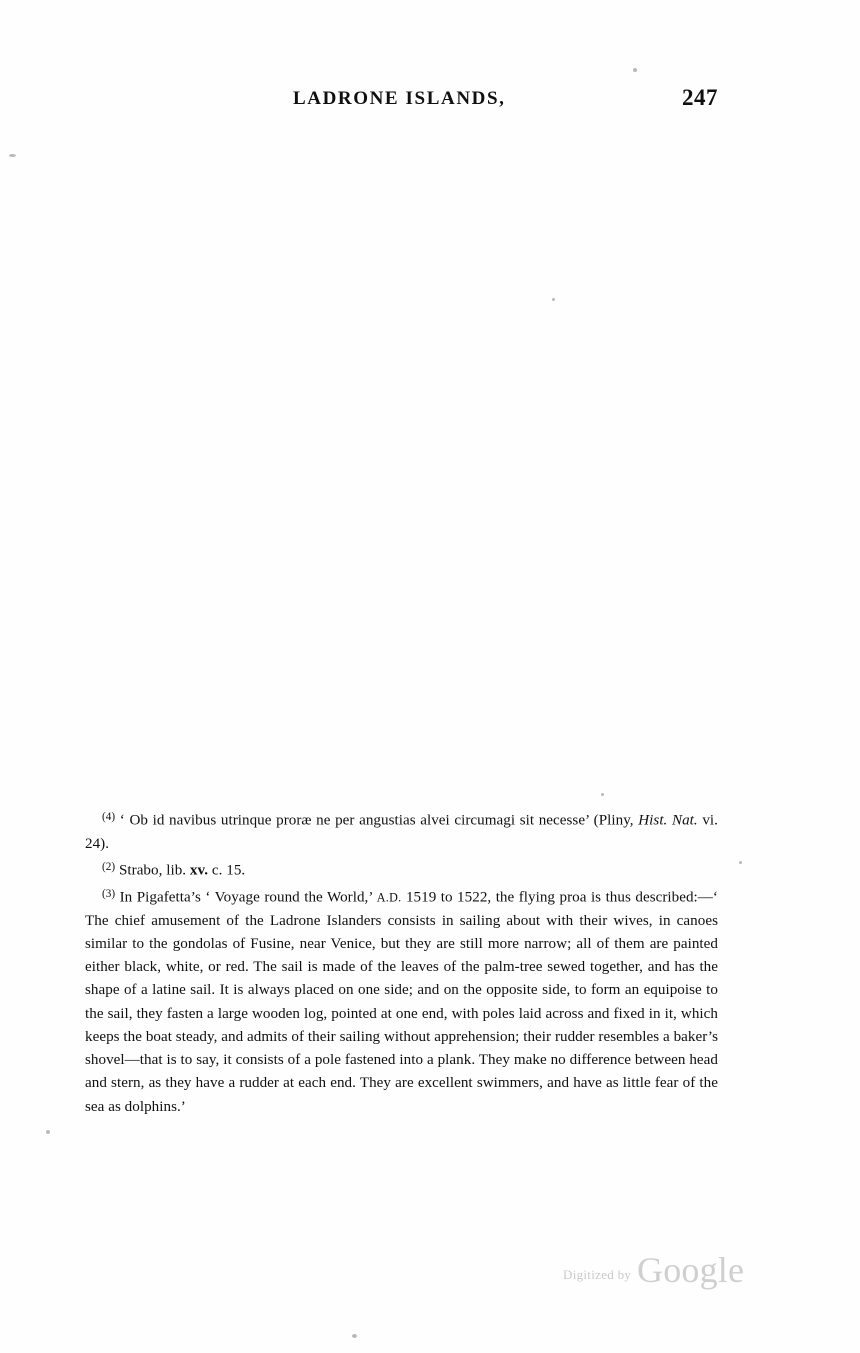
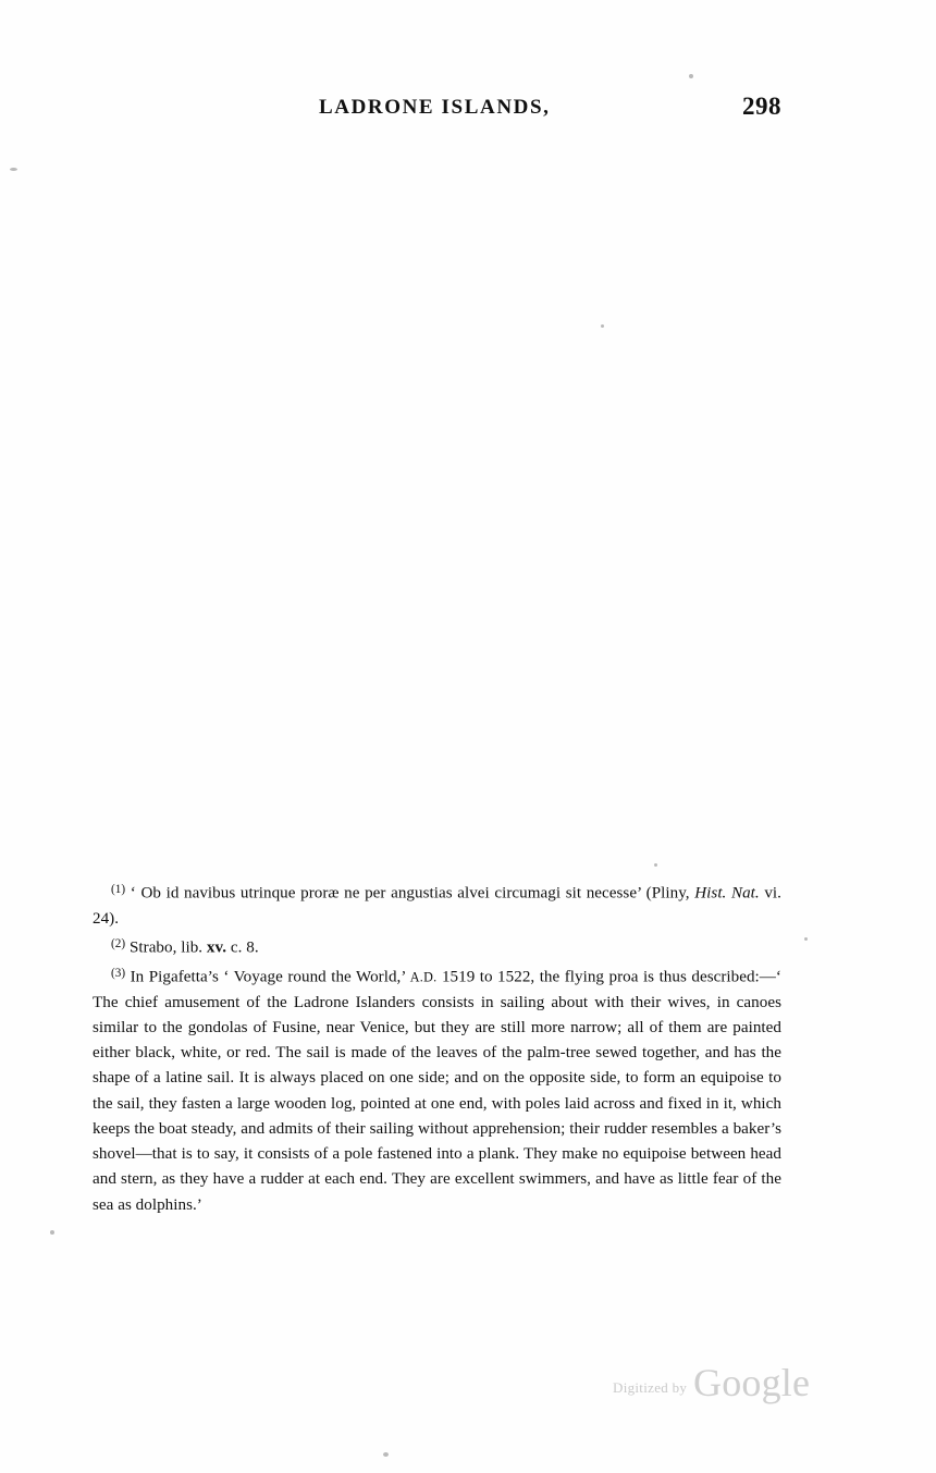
  LADRONE ISLANDS,
- 247
+ 298
- (4) ‘ Ob id navibus utrinque proræ ne per angustias alvei circumagi sit necesse’ (Pliny, Hist. Nat. vi. 24).
+ (1) ‘ Ob id navibus utrinque proræ ne per angustias alvei circumagi sit necesse’ (Pliny, Hist. Nat. vi. 24).
- (2) Strabo, lib. xv. c. 15.
+ (2) Strabo, lib. xv. c. 8.
- (3) In Pigafetta’s ‘ Voyage round the World,’ A.D. 1519 to 1522, the flying proa is thus described:—‘ The chief amusement of the Ladrone Islanders consists in sailing about with their wives, in canoes similar to the gondolas of Fusine, near Venice, but they are still more narrow; all of them are painted either black, white, or red. The sail is made of the leaves of the palm-tree sewed together, and has the shape of a latine sail. It is always placed on one side; and on the opposite side, to form an equipoise to the sail, they fasten a large wooden log, pointed at one end, with poles laid across and fixed in it, which keeps the boat steady, and admits of their sailing without apprehension; their rudder resembles a baker’s shovel—that is to say, it consists of a pole fastened into a plank. They make no difference between head and stern, as they have a rudder at each end. They are excellent swimmers, and have as little fear of the sea as dolphins.’
+ (3) In Pigafetta’s ‘ Voyage round the World,’ A.D. 1519 to 1522, the flying proa is thus described:—‘ The chief amusement of the Ladrone Islanders consists in sailing about with their wives, in canoes similar to the gondolas of Fusine, near Venice, but they are still more narrow; all of them are painted either black, white, or red. The sail is made of the leaves of the palm-tree sewed together, and has the shape of a latine sail. It is always placed on one side; and on the opposite side, to form an equipoise to the sail, they fasten a large wooden log, pointed at one end, with poles laid across and fixed in it, which keeps the boat steady, and admits of their sailing without apprehension; their rudder resembles a baker’s shovel—that is to say, it consists of a pole fastened into a plank. They make no equipoise between head and stern, as they have a rudder at each end. They are excellent swimmers, and have as little fear of the sea as dolphins.’
  Digitized by
  Google
